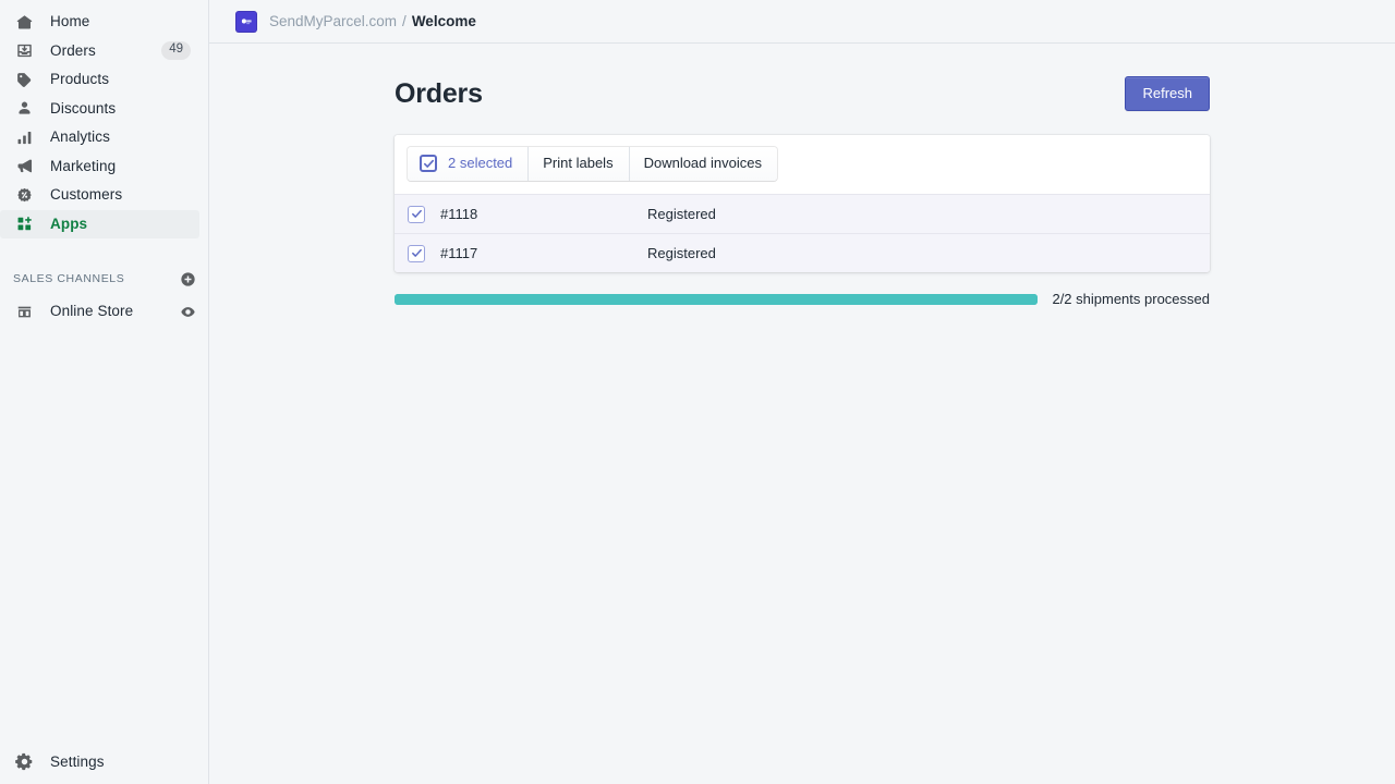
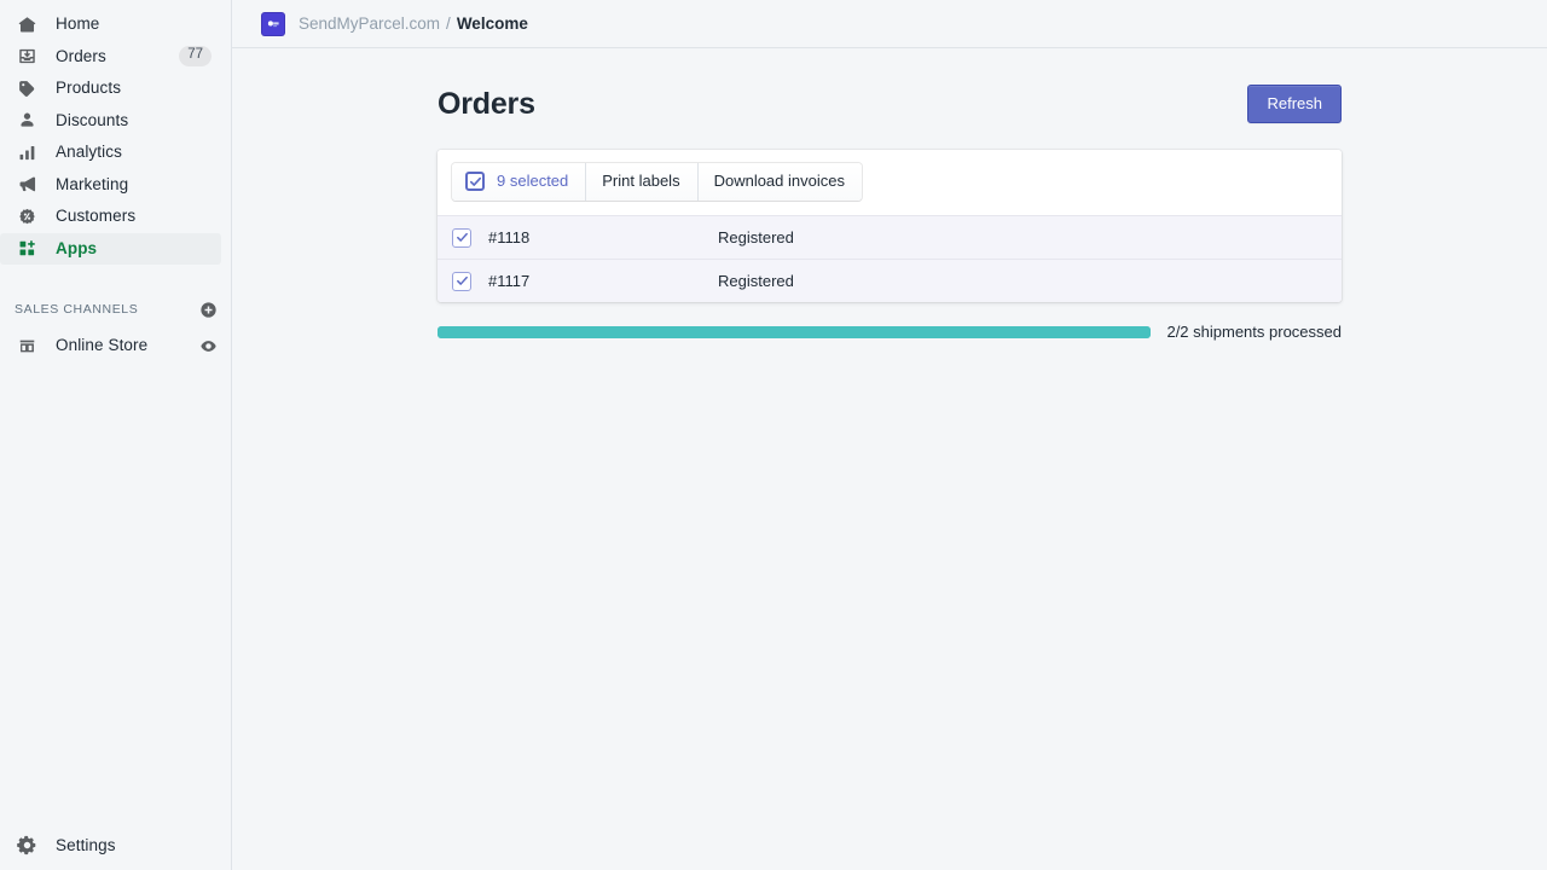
  Home
  Orders
- 49
+ 77
  Products
  Discounts
  Analytics
  Marketing
  Customers
  Apps
  SALES CHANNELS
  Online Store
  Settings
  SendMyParcel.com
  /
  Welcome
  Orders
  Refresh
- 2 selected
+ 9 selected
  Print labels
  Download invoices
  #1118
  Registered
  #1117
  Registered
  2/2 shipments processed
